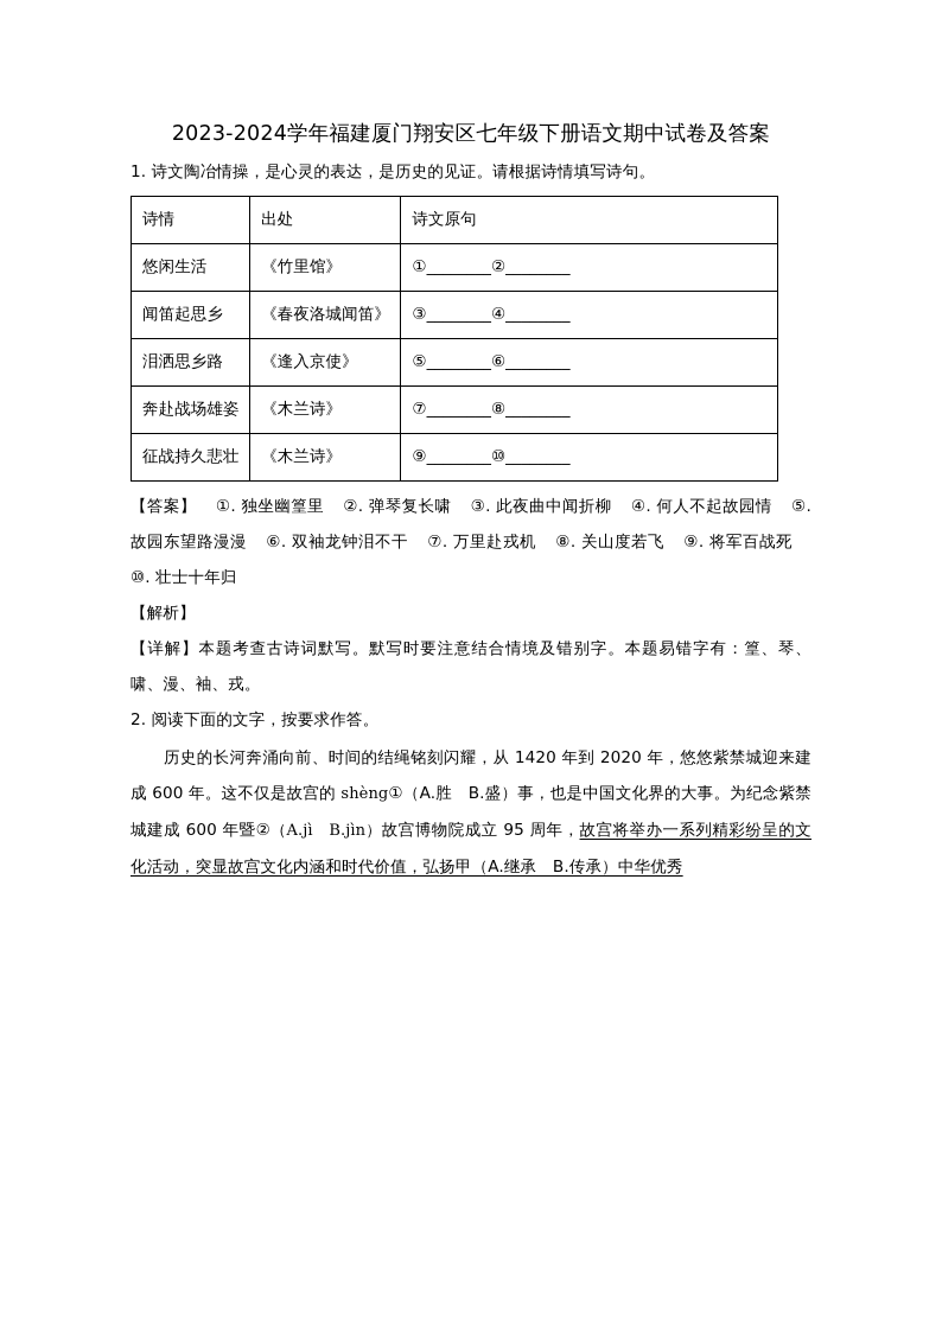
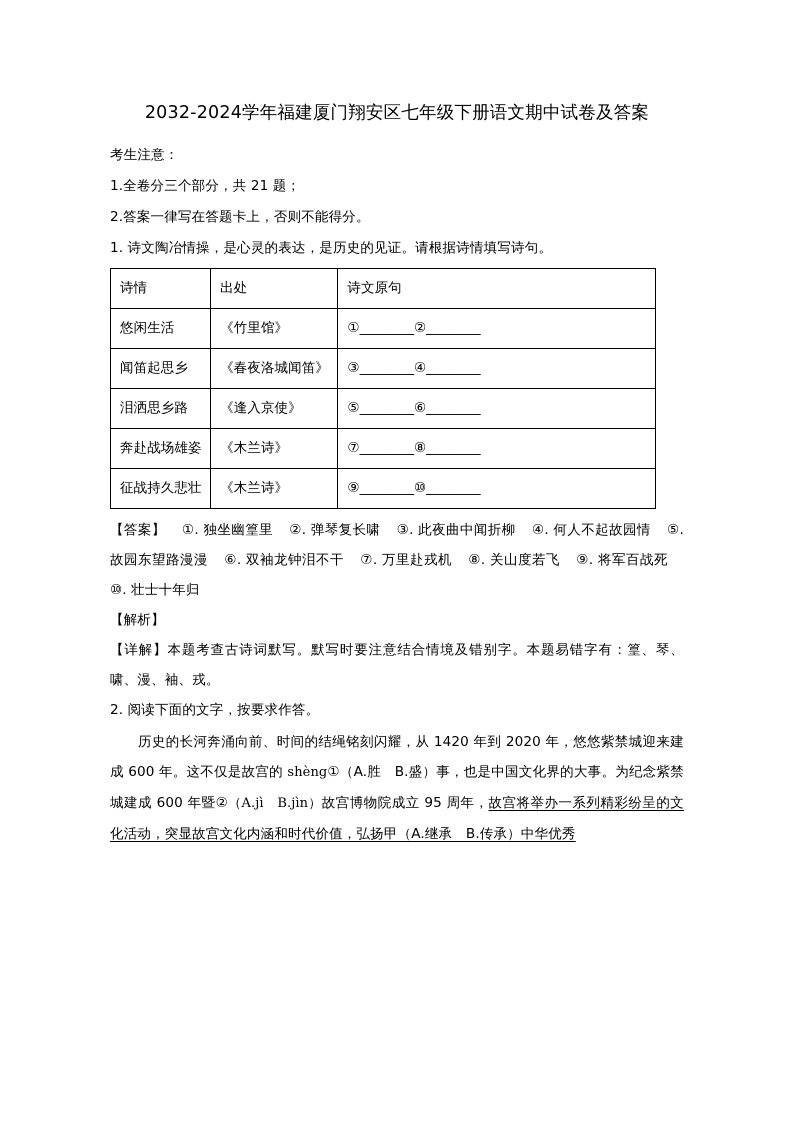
- 2023-2024学年福建厦门翔安区七年级下册语文期中试卷及答案
+ 2032-2024学年福建厦门翔安区七年级下册语文期中试卷及答案
+ 考生注意：
+ 1.全卷分三个部分，共 21 题；
+ 2.答案一律写在答题卡上，否则不能得分。
  1. 诗文陶冶情操，是心灵的表达，是历史的见证。请根据诗情填写诗句。
  诗情	出处	诗文原句
  悠闲生活	《竹里馆》	①________②________
  闻笛起思乡	《春夜洛城闻笛》	③________④________
  泪洒思乡路	《逢入京使》	⑤________⑥________
  奔赴战场雄姿	《木兰诗》	⑦________⑧________
  征战持久悲壮	《木兰诗》	⑨________⑩________
  【答案】 ①. 独坐幽篁里 ②. 弹琴复长啸 ③. 此夜曲中闻折柳 ④. 何人不起故园情 ⑤. 故园东望路漫漫 ⑥. 双袖龙钟泪不干 ⑦. 万里赴戎机 ⑧. 关山度若飞 ⑨. 将军百战死⑩. 壮士十年归
  【解析】
  【详解】本题考查古诗词默写。默写时要注意结合情境及错别字。本题易错字有：篁、琴、啸、漫、袖、戎。
  2. 阅读下面的文字，按要求作答。
  历史的长河奔涌向前、时间的结绳铭刻闪耀，从 1420 年到 2020 年，悠悠紫禁城迎来建成 600 年。这不仅是故宫的 shèng①（A.胜 B.盛）事，也是中国文化界的大事。为纪念紫禁城建成 600 年暨②（A.jì B.jìn）故宫博物院成立 95 周年，故宫将举办一系列精彩纷呈的文化活动，突显故宫文化内涵和时代价值，弘扬甲（A.继承 B.传承）中华优秀
